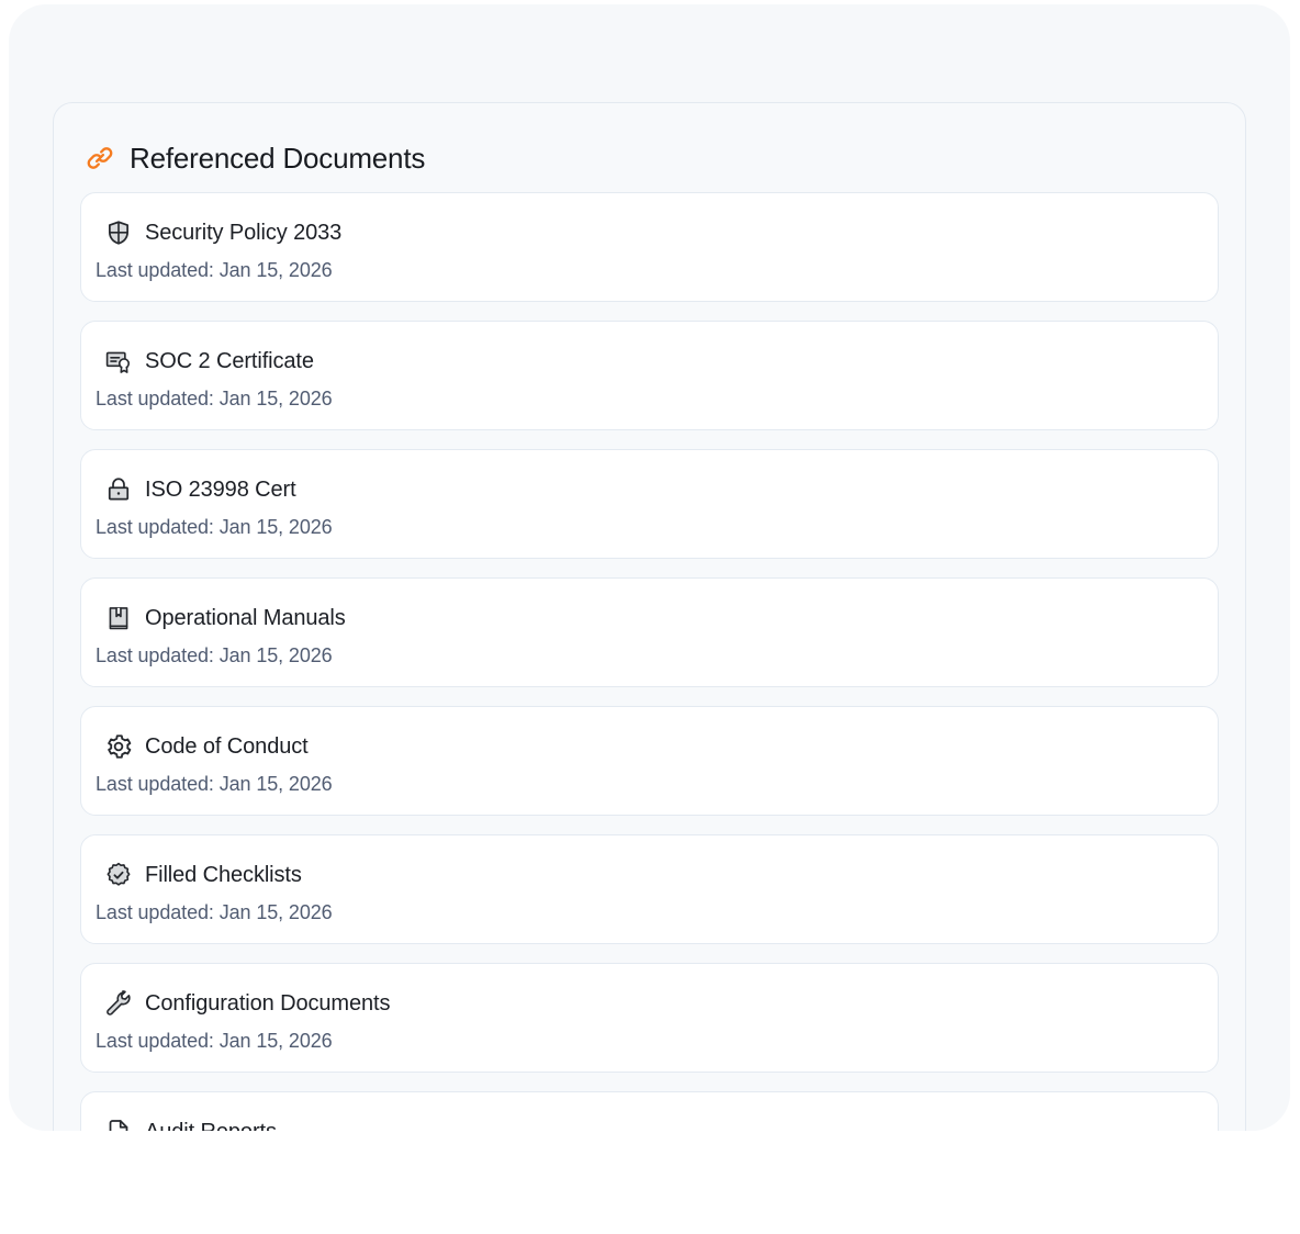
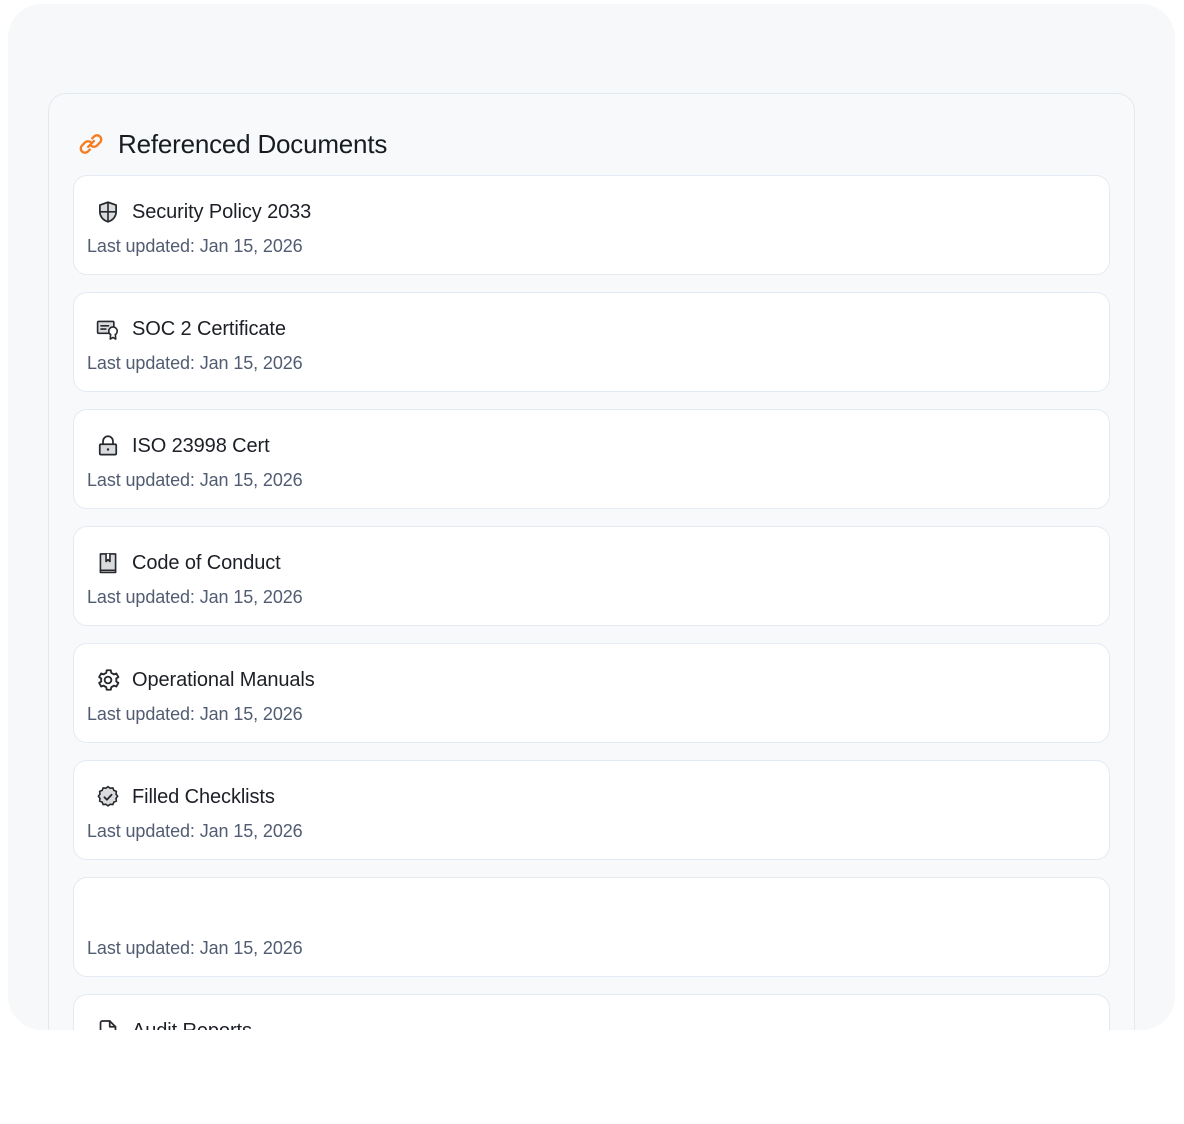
  Referenced Documents
  Security Policy 2033
  Last updated: Jan 15, 2026
  SOC 2 Certificate
  Last updated: Jan 15, 2026
  ISO 23998 Cert
  Last updated: Jan 15, 2026
- Operational Manuals
+ Code of Conduct
  Last updated: Jan 15, 2026
- Code of Conduct
+ Operational Manuals
  Last updated: Jan 15, 2026
  Filled Checklists
  Last updated: Jan 15, 2026
- Configuration Documents
  Last updated: Jan 15, 2026
